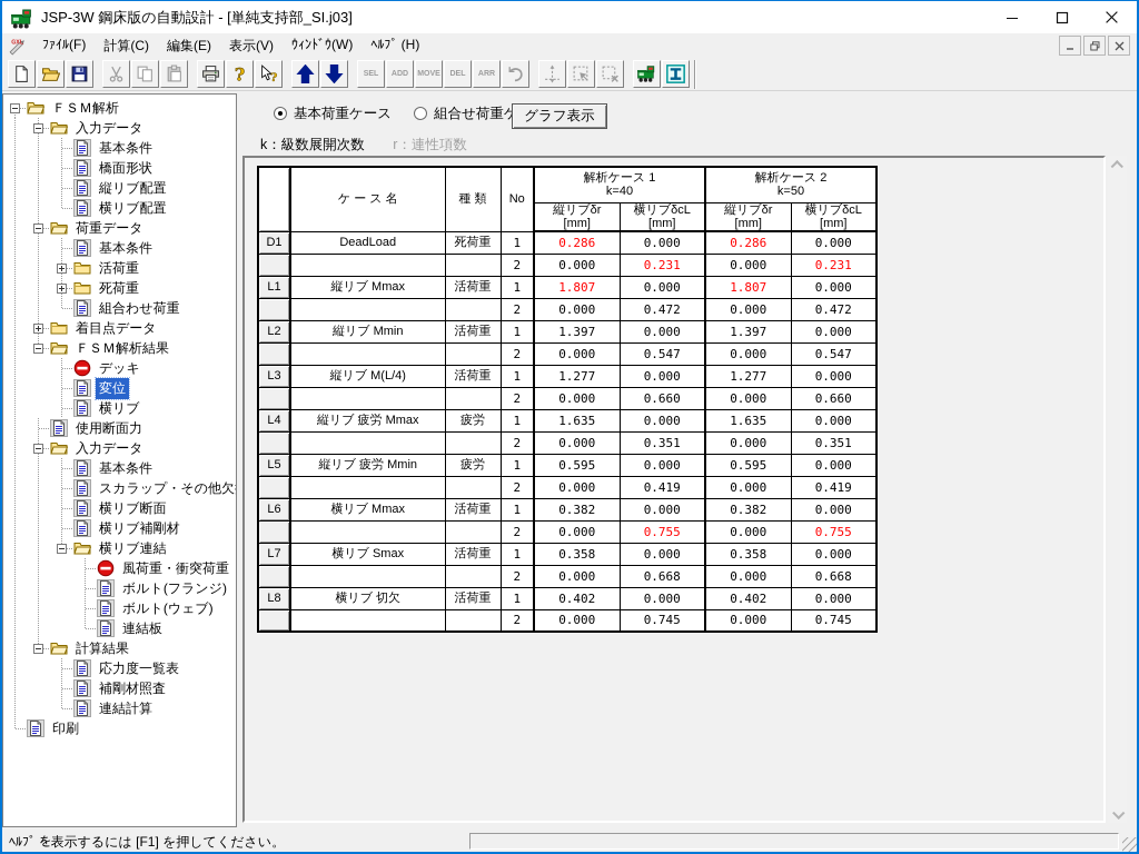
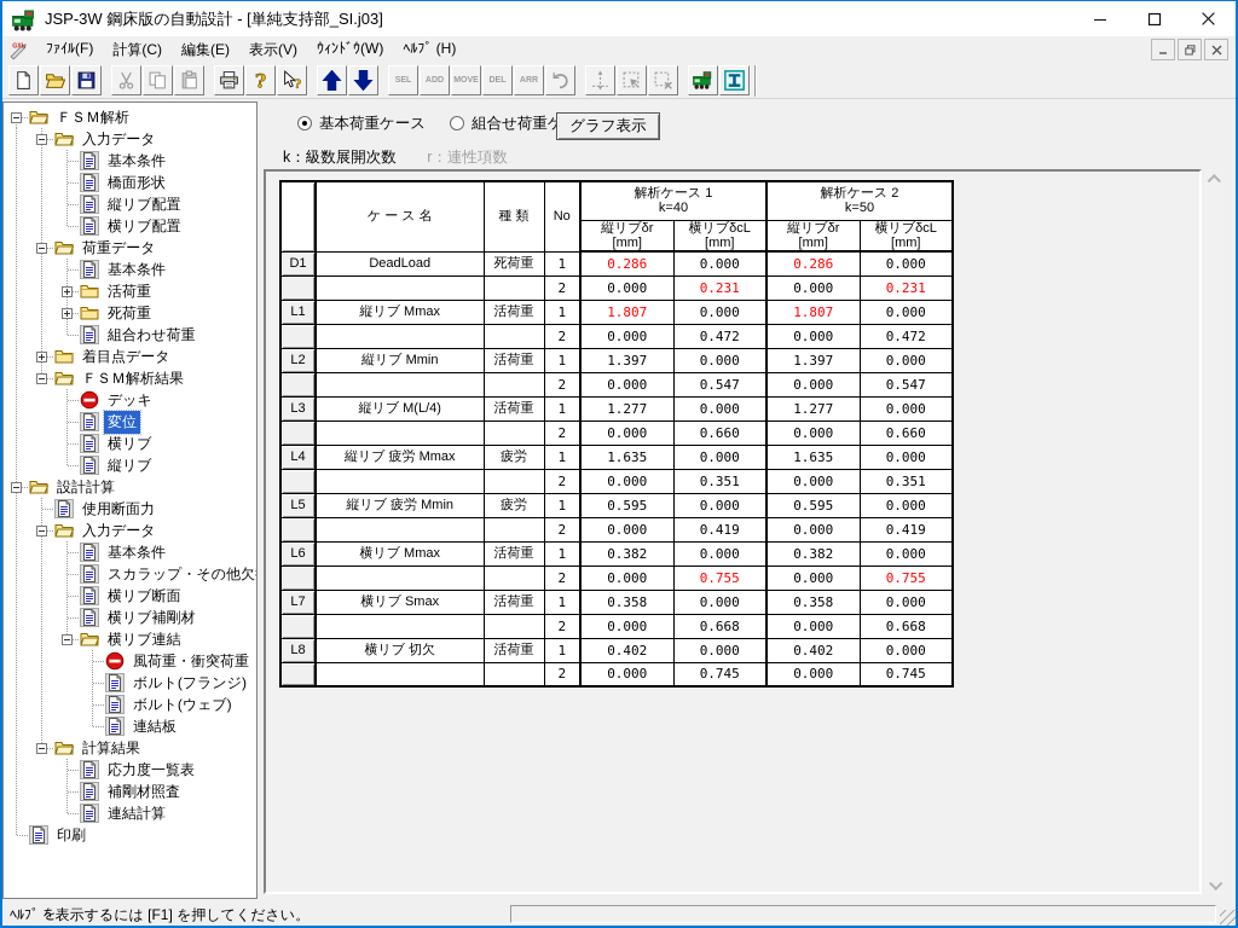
  JSP-3W 鋼床版の自動設計 - [単純支持部_SI.j03]
  ﾌｧｲﾙ(F)
  計算(C)
  編集(E)
  表示(V)
  ｳｨﾝﾄﾞｳ(W)
  ﾍﾙﾌﾟ (H)
  ?
  ?
  ＦＳＭ解析
  入力データ
  基本条件
  橋面形状
  縦リブ配置
  横リブ配置
  荷重データ
  基本条件
  活荷重
  死荷重
  組合わせ荷重
  着目点データ
  ＦＳＭ解析結果
  デッキ
  変位
  横リブ
+ 縦リブ
+ 設計計算
  使用断面力
  入力データ
  基本条件
  スカラップ・その他欠
  横リブ断面
  横リブ補剛材
  横リブ連結
  風荷重・衝突荷重
  ボルト(フランジ)
  ボルト(ウェブ)
  連結板
  計算結果
  応力度一覧表
  補剛材照査
  連結計算
  印刷
  基本荷重ケース
  グラフ表示
  k：級数展開次数 r：連性項数
  	ケ ー ス 名	種 類	No	解析ケース 1k=40	解析ケース 2k=50
  縦リブδr[mm]	横リブδcL[mm]	縦リブδr[mm]	横リブδcL[mm]
  D1	DeadLoad	死荷重	1	0.286	0.000	0.286	0.000
  			2	0.000	0.231	0.000	0.231
  L1	縦リブ Mmax	活荷重	1	1.807	0.000	1.807	0.000
  			2	0.000	0.472	0.000	0.472
  L2	縦リブ Mmin	活荷重	1	1.397	0.000	1.397	0.000
  			2	0.000	0.547	0.000	0.547
  L3	縦リブ M(L/4)	活荷重	1	1.277	0.000	1.277	0.000
  			2	0.000	0.660	0.000	0.660
  L4	縦リブ 疲労 Mmax	疲労	1	1.635	0.000	1.635	0.000
  			2	0.000	0.351	0.000	0.351
  L5	縦リブ 疲労 Mmin	疲労	1	0.595	0.000	0.595	0.000
  			2	0.000	0.419	0.000	0.419
  L6	横リブ Mmax	活荷重	1	0.382	0.000	0.382	0.000
  			2	0.000	0.755	0.000	0.755
  L7	横リブ Smax	活荷重	1	0.358	0.000	0.358	0.000
  			2	0.000	0.668	0.000	0.668
  L8	横リブ 切欠	活荷重	1	0.402	0.000	0.402	0.000
  			2	0.000	0.745	0.000	0.745
  ﾍﾙﾌﾟ を表示するには [F1] を押してください。
